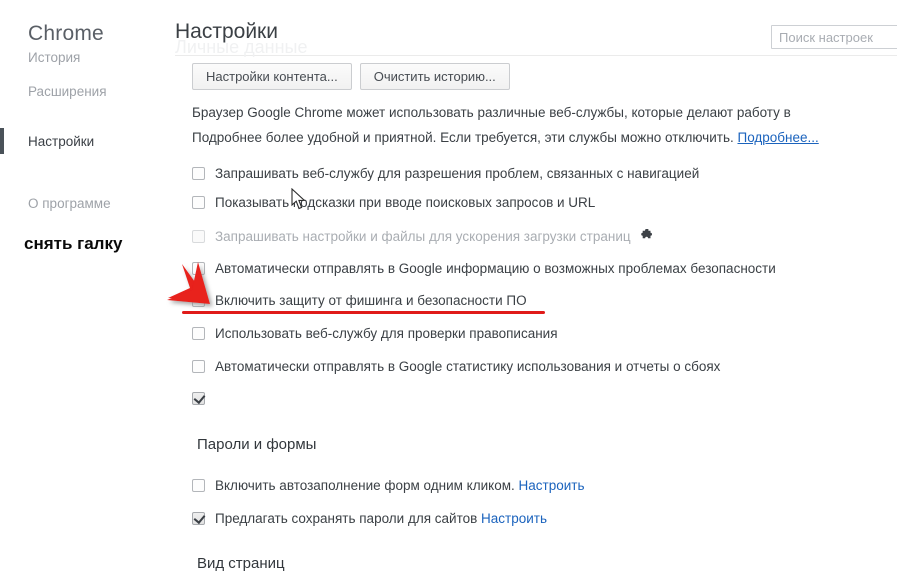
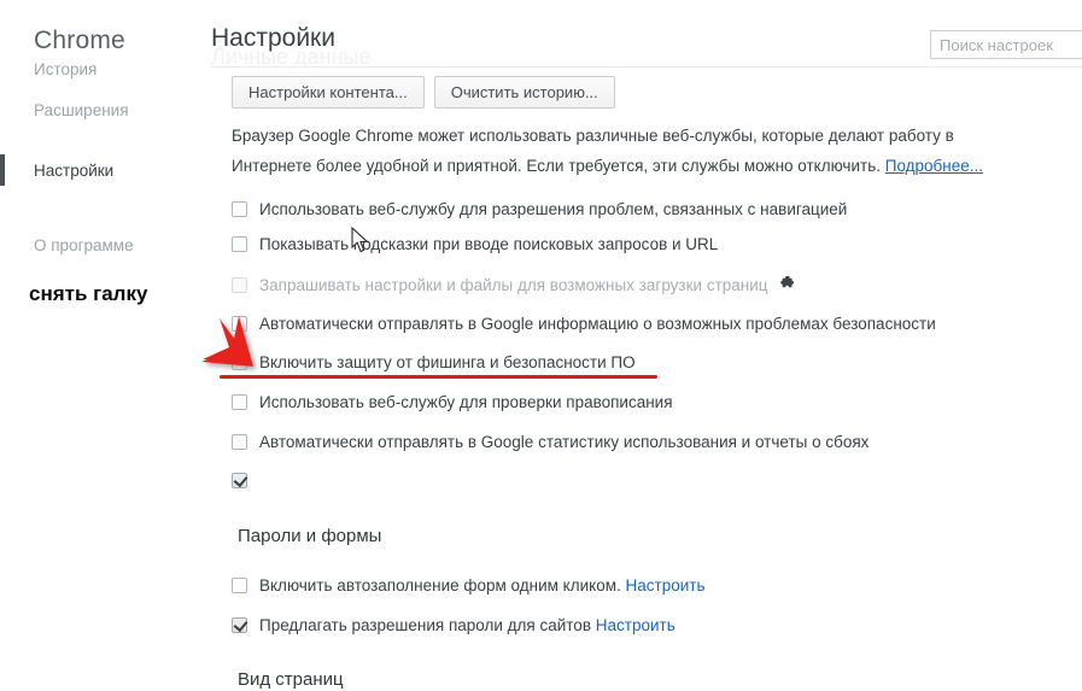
  Chrome
  История
  Расширения
  Настройки
  О программе
  Личные данные
  Настройки
  Поиск настроек
  Настройки контента...
  Очистить историю...
- Браузер Google Chrome может использовать различные веб-службы, которые делают работу в Подробнее более удобной и приятной. Если требуется, эти службы можно отключить. Подробнее...
+ Браузер Google Chrome может использовать различные веб-службы, которые делают работу в Интернете более удобной и приятной. Если требуется, эти службы можно отключить. Подробнее...
- Запрашивать веб-службу для разрешения проблем, связанных с навигацией
+ Использовать веб-службу для разрешения проблем, связанных с навигацией
  Показыватьодсказки при вводе поисковых запросов и URL
- Запрашивать настройки и файлы для ускорения загрузки страниц
+ Запрашивать настройки и файлы для возможных загрузки страниц
  Автоматически отправлять в Google информацию о возможных проблемах безопасности
  Включить защиту от фишинга и безопасности ПО
  Использовать веб-службу для проверки правописания
  Автоматически отправлять в Google статистику использования и отчеты о сбоях
  Пароли и формы
  Вид страниц
  Включить автозаполнение форм одним кликом. Настроить
- Предлагать сохранять пароли для сайтов Настроить
+ Предлагать разрешения пароли для сайтов Настроить
  снять галку
